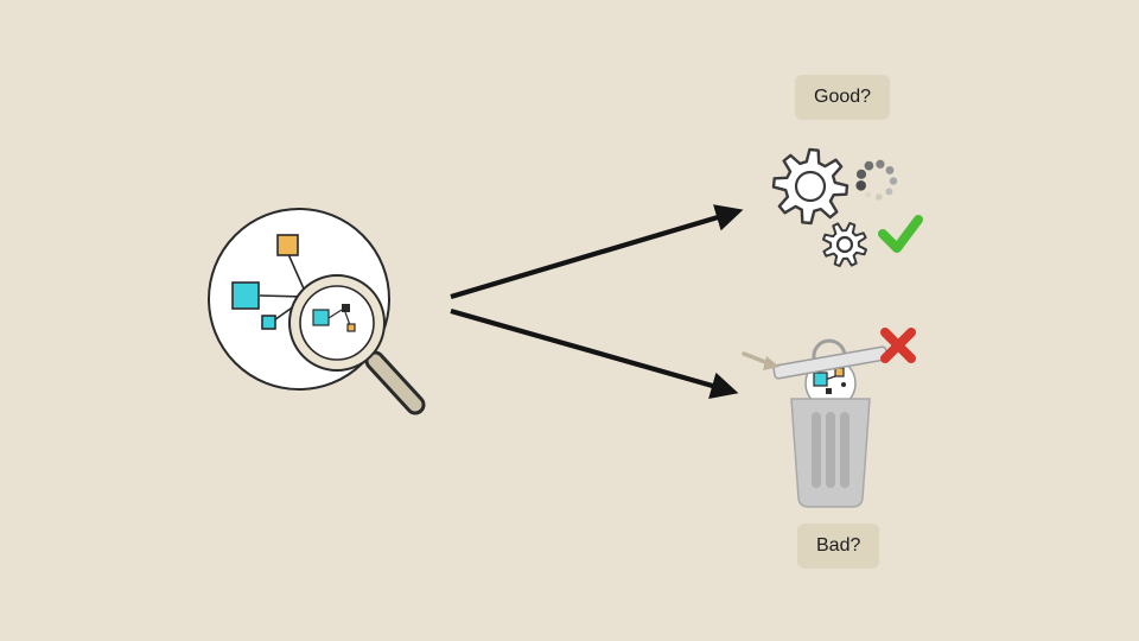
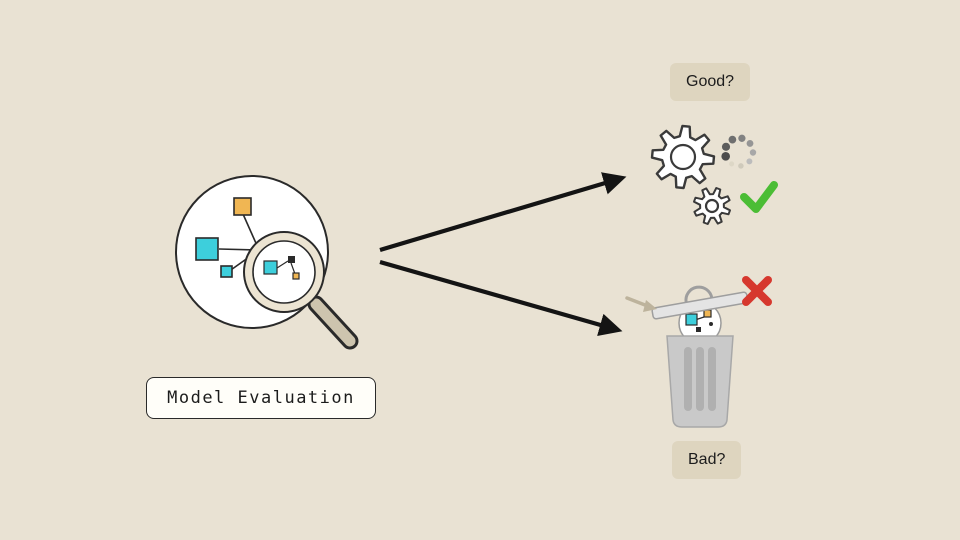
+ Model Evaluation
  Good?
  Bad?
